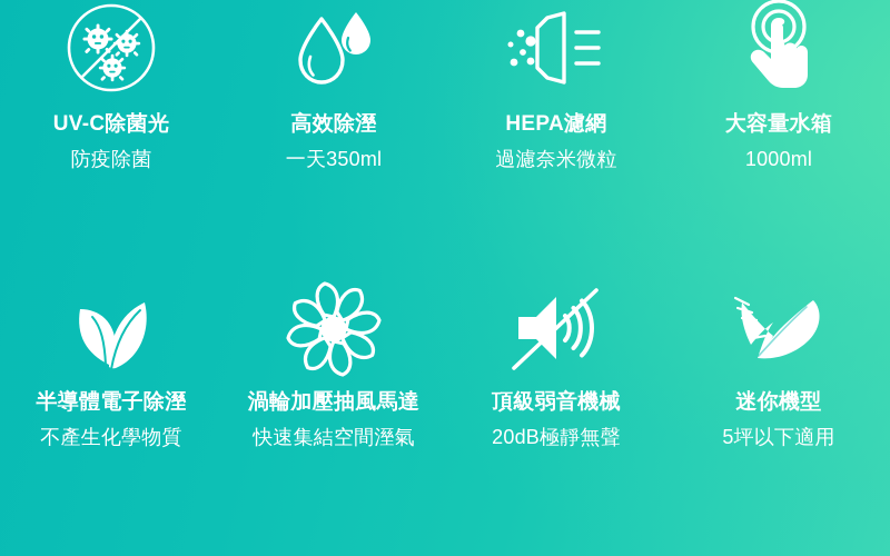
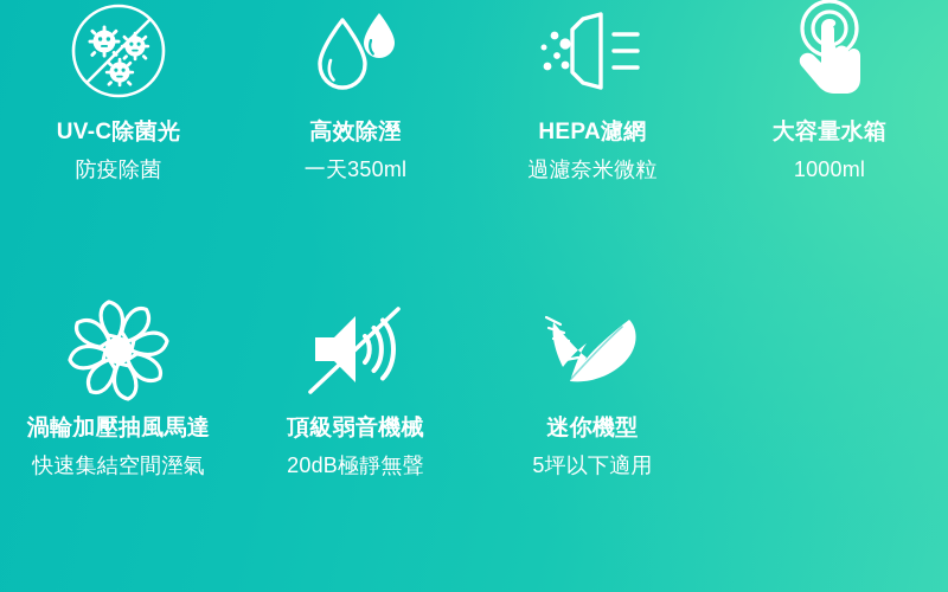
  UV-C除菌光
  防疫除菌
  高效除溼
  一天350ml
  HEPA濾網
  過濾奈米微粒
  大容量水箱
  1000ml
- 半導體電子除溼
- 不產生化學物質
  渦輪加壓抽風馬達
  快速集結空間溼氣
  頂級弱音機械
  20dB極靜無聲
  迷你機型
  5坪以下適用
